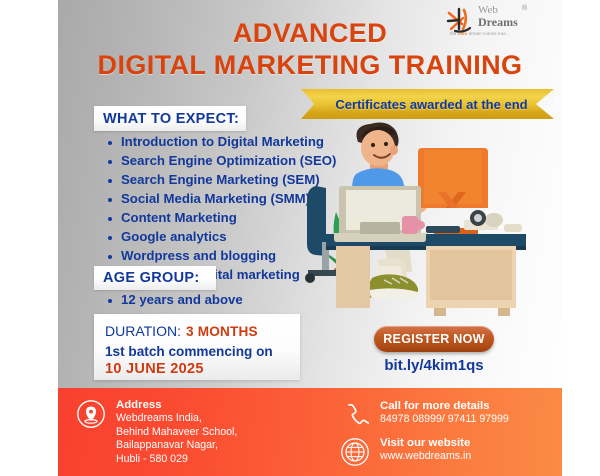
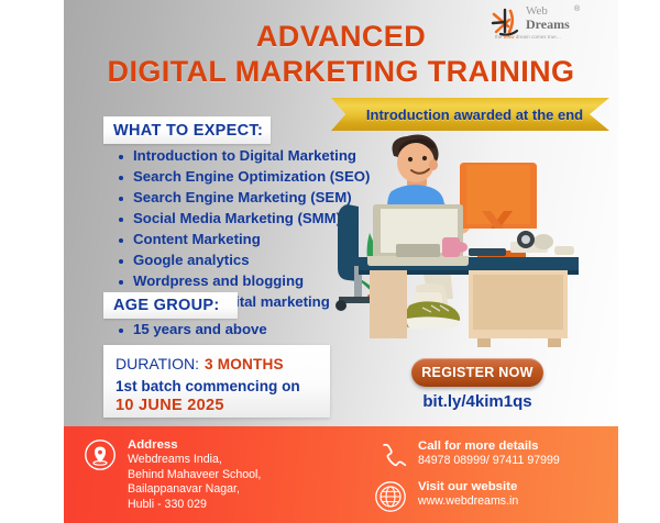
  Web
  Dreams
  ADVANCED
  DIGITAL MARKETING TRAINING
- Certificates awarded at the end
+ Introduction awarded at the end
  WHAT TO EXPECT:
  Introduction to Digital Marketing
  Search Engine Optimization (SEO)
  Search Engine Marketing (SEM)
  Social Media Marketing (SMM
  Content Marketing
  Google analytics
  Wordpress and blogging
  AGE GROUP:
- 12 years and above
+ 15 years and above
  DURATION: 3 MONTHS
  1st batch commencing on
  10 JUNE 2025
  REGISTER NOW
  bit.ly/4kim1qs
  Address
  Webdreams India,
  Behind Mahaveer School,
  Bailappanavar Nagar,
- Hubli - 580 029
+ Hubli - 330 029
  Call for more details
  84978 08999/ 97411 97999
  Visit our website
  www.webdreams.in
